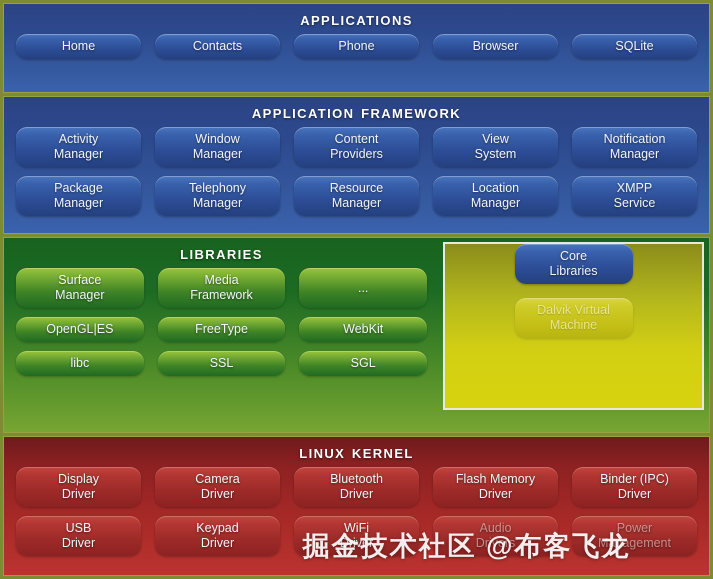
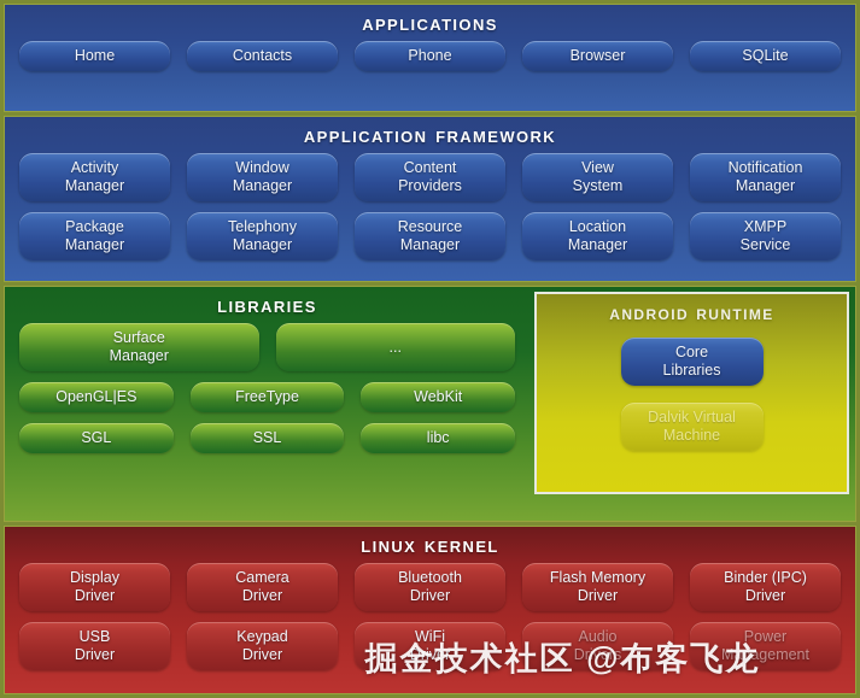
  applications
  Home
  Contacts
  Phone
  Browser
  SQLite
  application framework
  Activity
  Manager
  Window
  Manager
  Content
  Providers
  View
  System
  Notification
  Manager
  Package
  Manager
  Telephony
  Manager
  Resource
  Manager
  Location
  Manager
  XMPP
  Service
  libraries
  Surface
  Manager
- Media
- Framework
  ...
  OpenGL|ES
  FreeType
  WebKit
- libc
+ SGL
  SSL
- SGL
+ libc
+ android runtime
  Core
  Libraries
  Dalvik Virtual
  Machine
  linux kernel
  Display
  Driver
  Camera
  Driver
  Bluetooth
  Driver
  Flash Memory
  Driver
  Binder (IPC)
  Driver
  USB
  Driver
  Keypad
  Driver
  WiFi
  Driver
  Audio
  Drivers
  Power
  Management
  掘金技术社区 @布客飞龙
